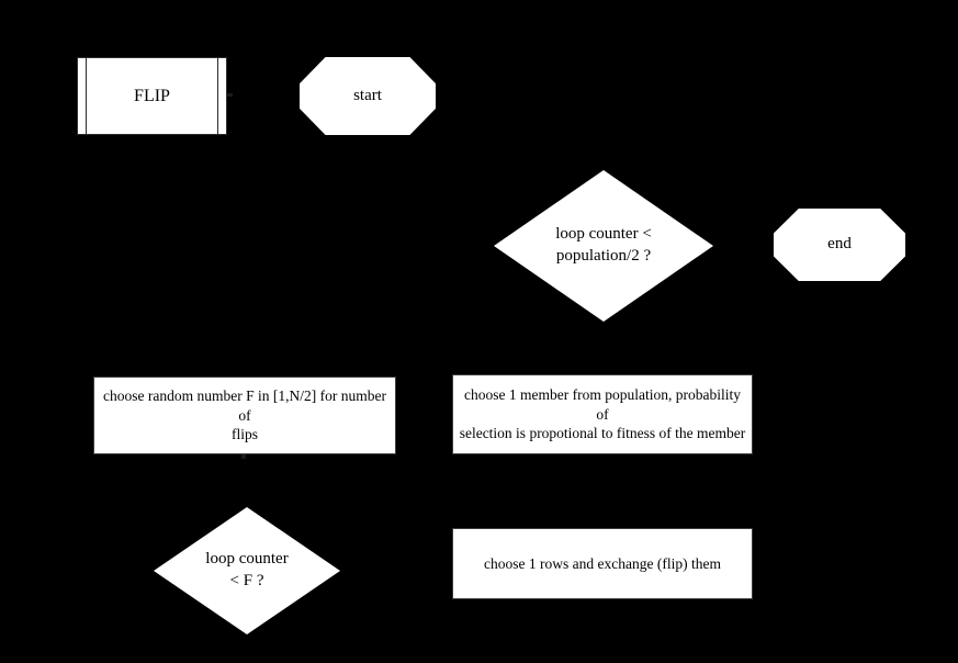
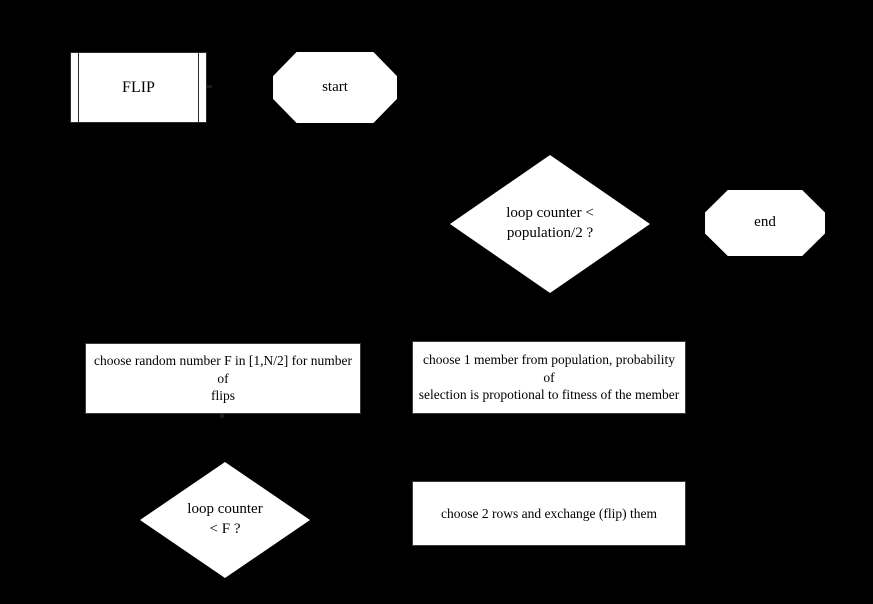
  FLIP
  start
  loop counter <
  population/2 ?
  end
  choose random number F in [1,N/2] for number of
  flips
  choose 1 member from population, probability of
  selection is propotional to fitness of the member
  loop counter
  < F ?
- choose 1 rows and exchange (flip) them
+ choose 2 rows and exchange (flip) them
